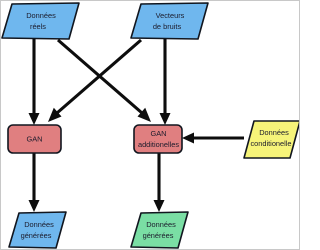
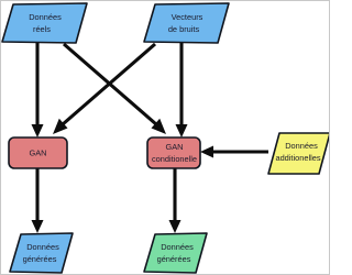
  Données
  réels
  Vecteurs
  de bruits
  GAN
  GAN
- additionelles
+ conditionelle
  Données
- conditionelle
+ additionelles
  Données
  générées
  Données
  générées
